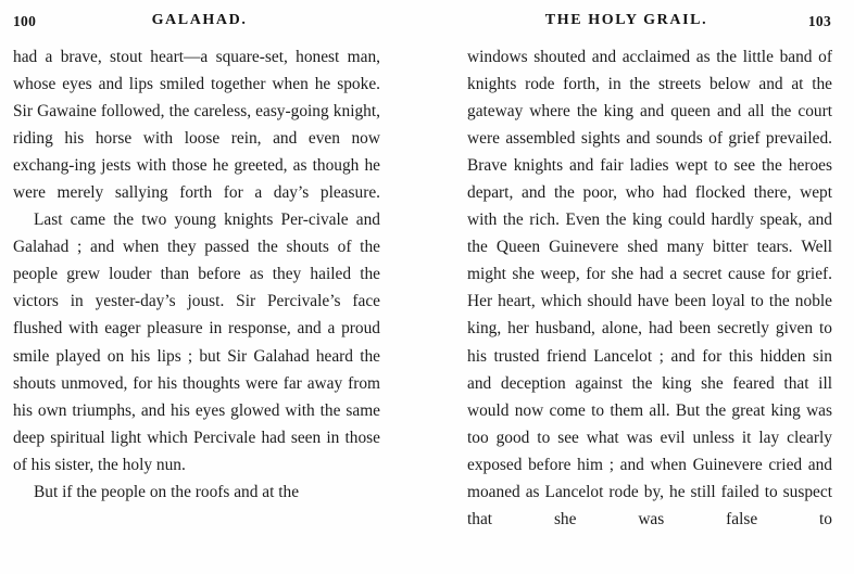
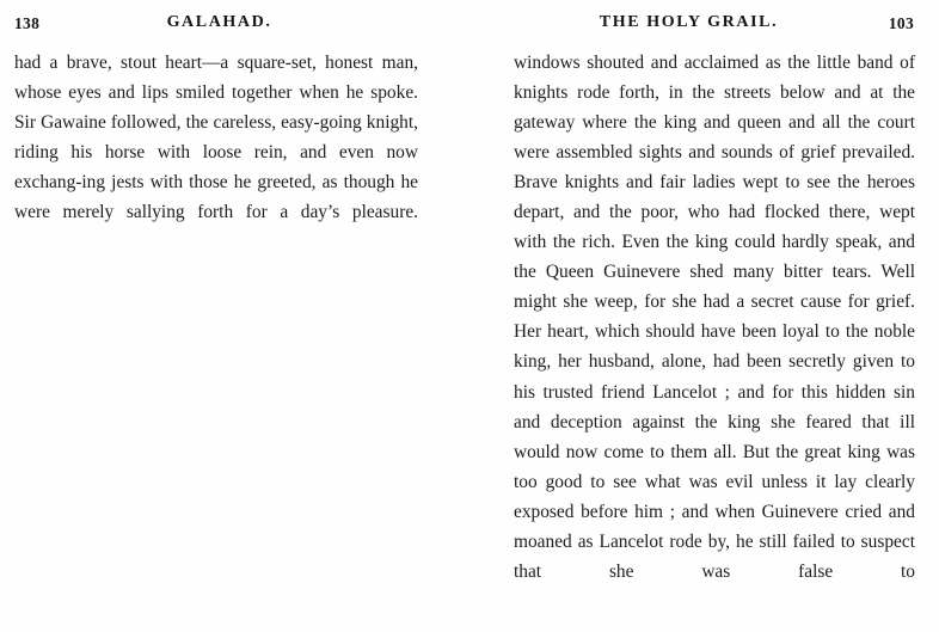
- 100
+ 138
  GALAHAD.
  had a brave, stout heart—a square-set, honest man, whose eyes and lips smiled together when he spoke. Sir Gawaine followed, the careless, easy-going knight, riding his horse with loose rein, and even now exchang-ing jests with those he greeted, as though he were merely sallying forth for a day’s pleasure.
- Last came the two young knights Per-civale and Galahad ; and when they passed the shouts of the people grew louder than before as they hailed the victors in yester-day’s joust. Sir Percivale’s face flushed with eager pleasure in response, and a proud smile played on his lips ; but Sir Galahad heard the shouts unmoved, for his thoughts were far away from his own triumphs, and his eyes glowed with the same deep spiritual light which Percivale had seen in those of his sister, the holy nun.
- But if the people on the roofs and at the
  THE HOLY GRAIL.
  103
  windows shouted and acclaimed as the little band of knights rode forth, in the streets below and at the gateway where the king and queen and all the court were assembled sights and sounds of grief prevailed. Brave knights and fair ladies wept to see the heroes depart, and the poor, who had flocked there, wept with the rich. Even the king could hardly speak, and the Queen Guinevere shed many bitter tears. Well might she weep, for she had a secret cause for grief. Her heart, which should have been loyal to the noble king, her husband, alone, had been secretly given to his trusted friend Lancelot ; and for this hidden sin and deception against the king she feared that ill would now come to them all. But the great king was too good to see what was evil unless it lay clearly exposed before him ; and when Guinevere cried and moaned as Lancelot rode by, he still failed to suspect that she was false to
